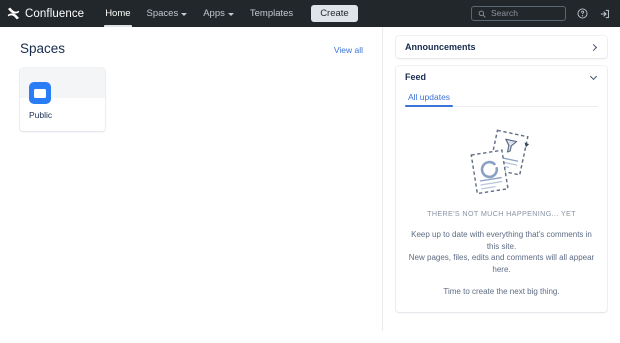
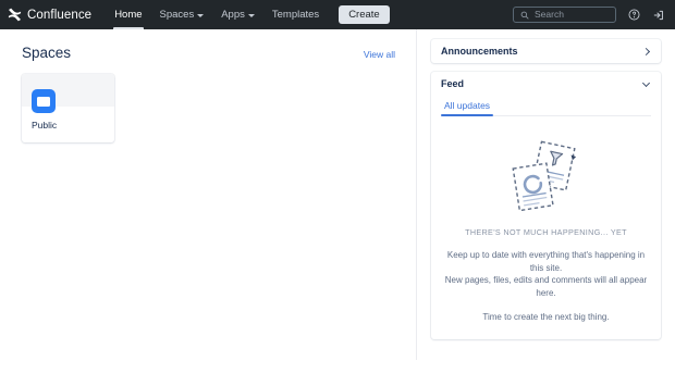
  Confluence
  Home
  Spaces
  Apps
  Templates
  Create
  Search
  Spaces
  View all
  Public
  Announcements
  Feed
  All updates
  THERE'S NOT MUCH HAPPENING... YET
- Keep up to date with everything that's comments in this site.
+ Keep up to date with everything that's happening in this site.
  New pages, files, edits and comments will all appear here.
  Time to create the next big thing.
